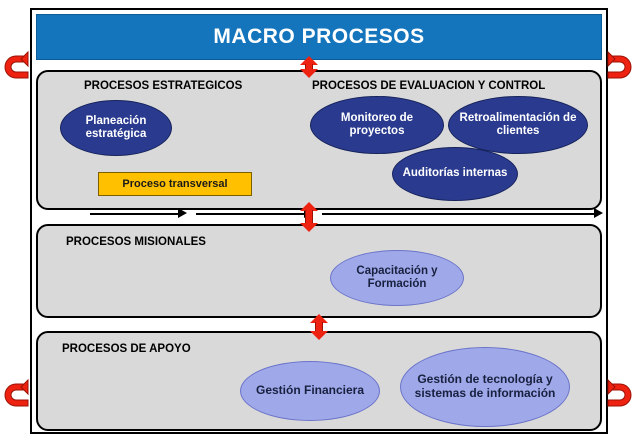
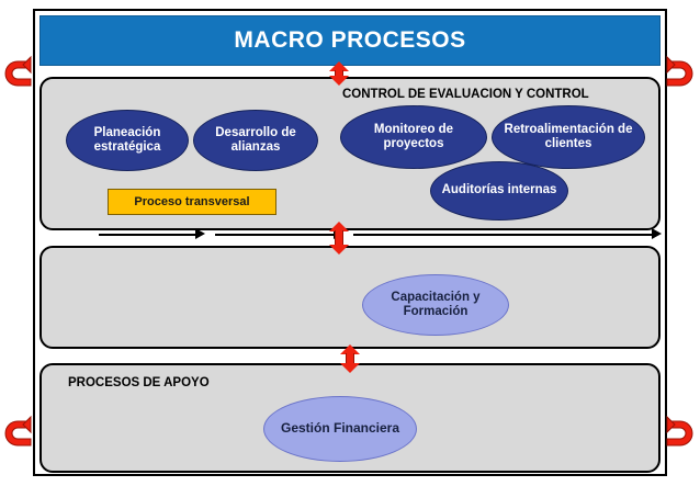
  MACRO PROCESOS
- PROCESOS ESTRATEGICOS
- PROCESOS DE EVALUACION Y CONTROL
+ CONTROL DE EVALUACION Y CONTROL
  Planeación estratégica
+ Desarrollo de alianzas
  Monitoreo de proyectos
  Retroalimentación de clientes
  Auditorías internas
  Proceso transversal
- PROCESOS MISIONALES
  Capacitación y Formación
  PROCESOS DE APOYO
  Gestión Financiera
- Gestión de tecnología y sistemas de información
